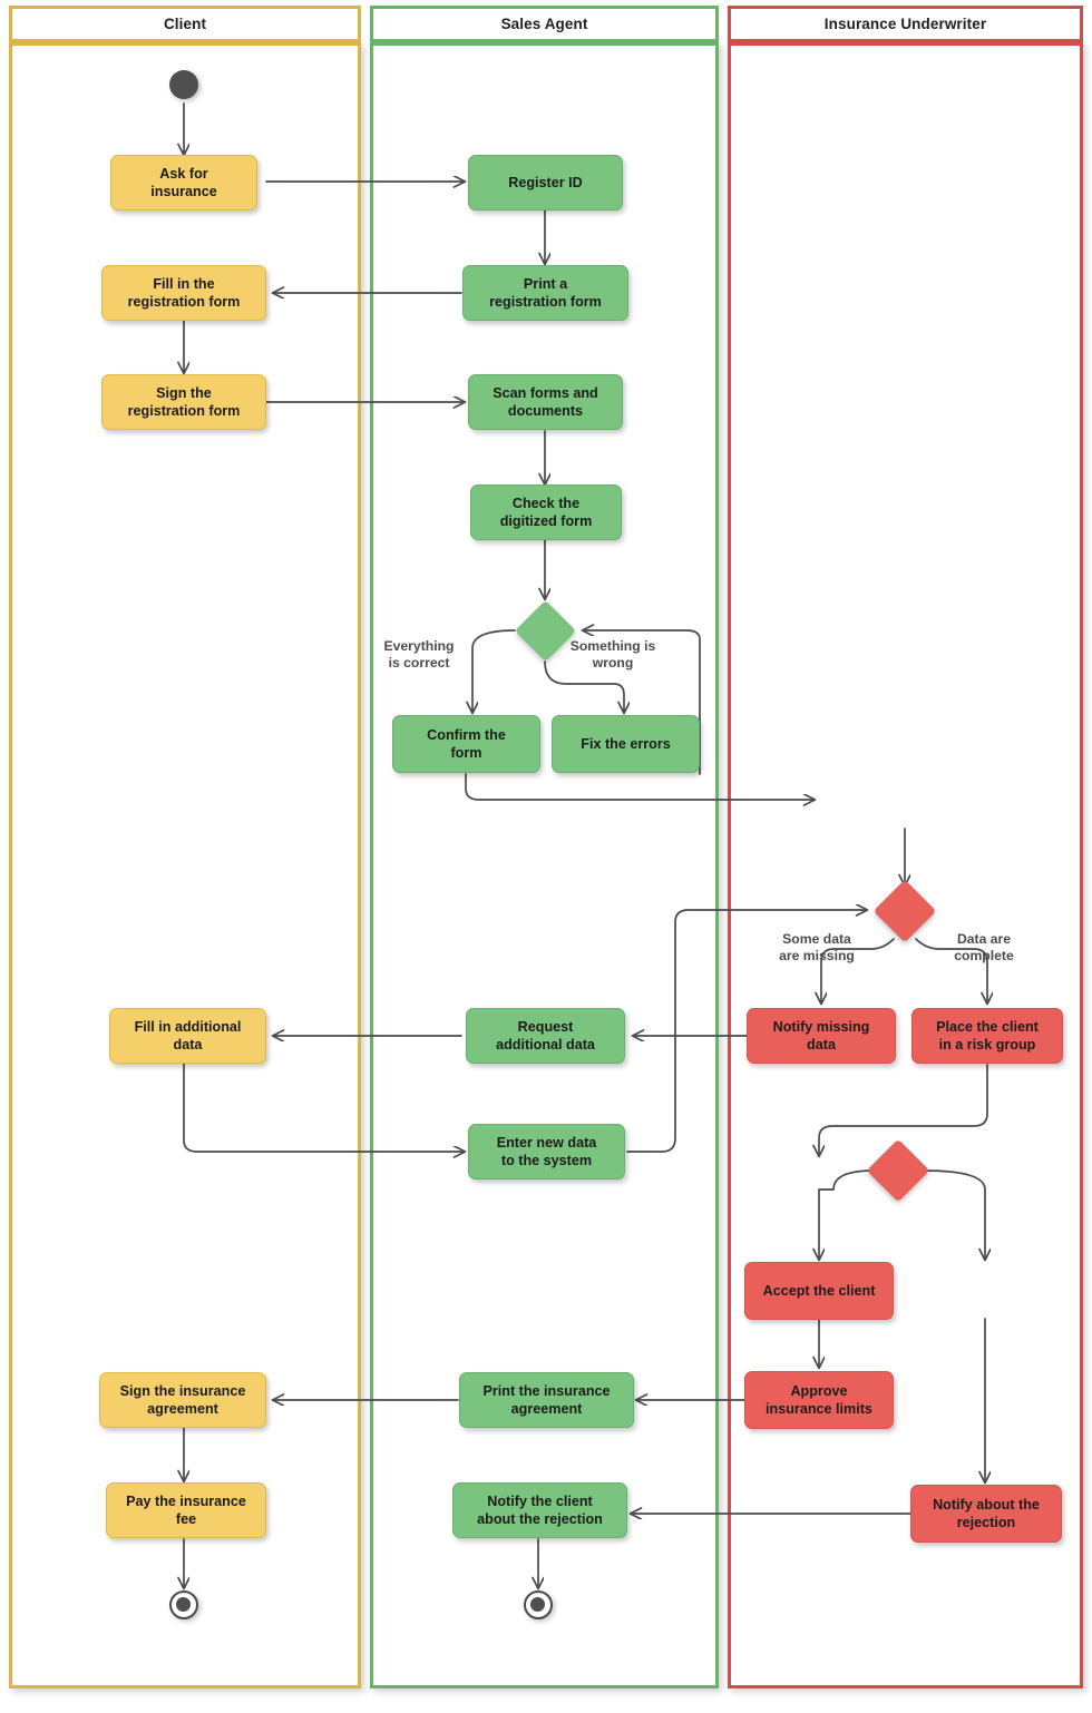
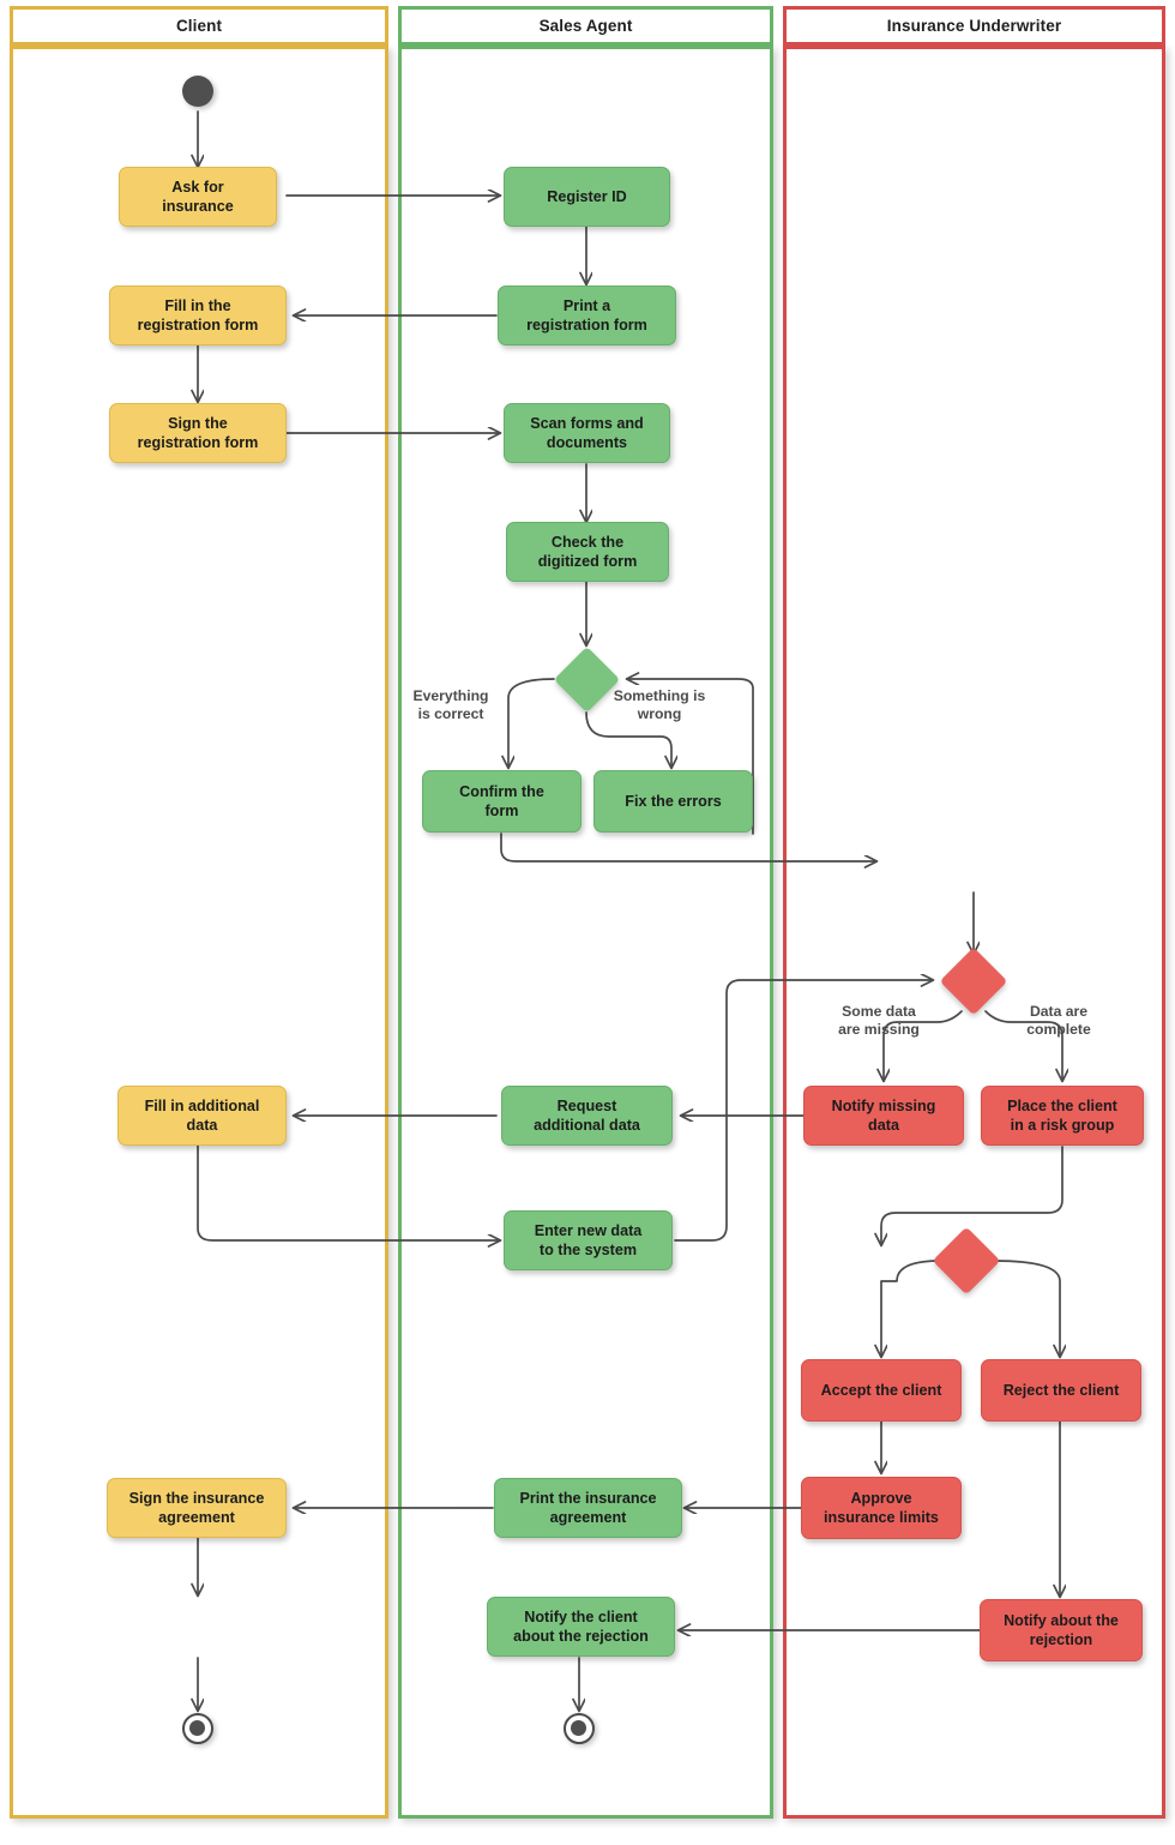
  Client
  Sales Agent
  Insurance Underwriter
  Ask for
  insurance
  Fill in the
  registration form
  Sign the
  registration form
  Fill in additional
  data
  Sign the insurance
  agreement
- Pay the insurance
- fee
  Register ID
  Print a
  registration form
  Scan forms and
  documents
  Check the
  digitized form
  Confirm the
  form
  Fix the errors
  Request
  additional data
  Enter new data
  to the system
  Print the insurance
  agreement
  Notify the client
  about the rejection
  Notify missing
  data
  Place the client
  in a risk group
  Accept the client
+ Reject the client
  Approve
  insurance limits
  Notify about the
  rejection
  Everything
  is correct
  Something is
  wrong
  Some data
  are missing
  Data are
  complete
